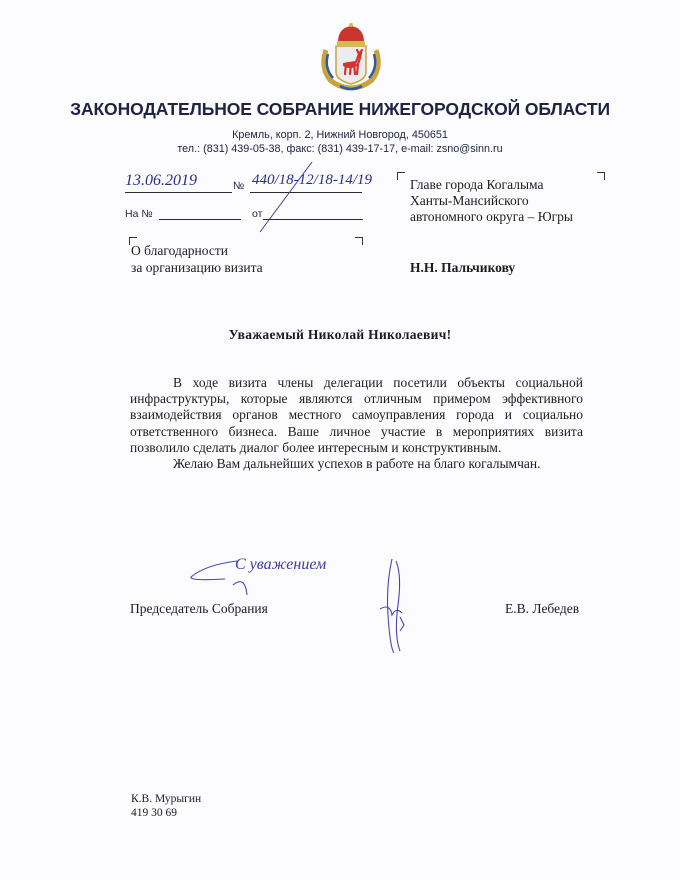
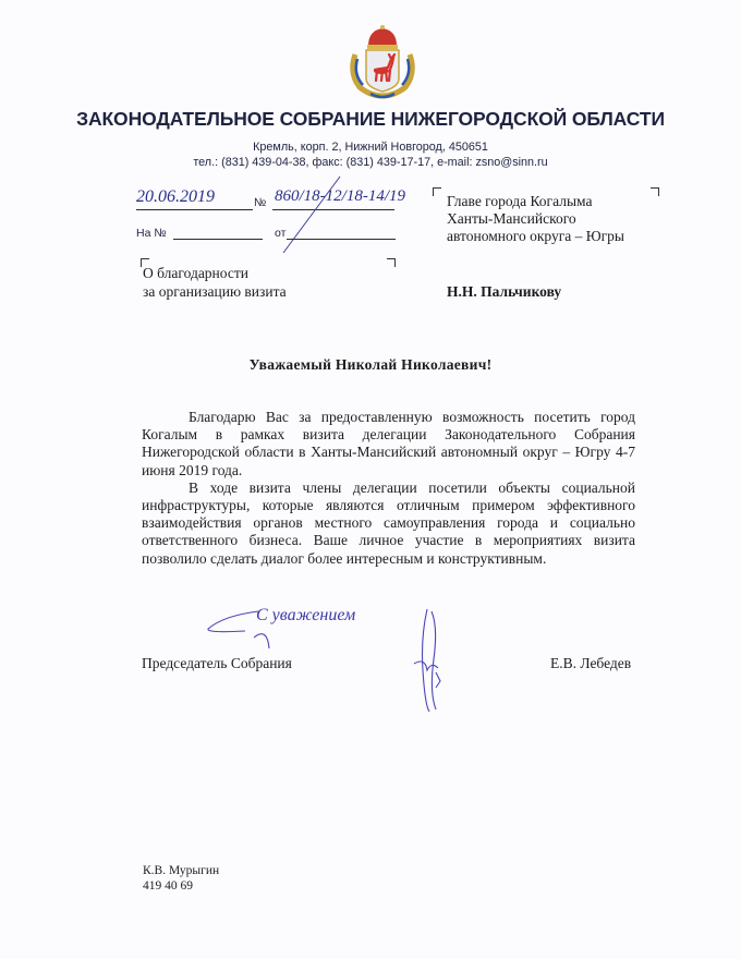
  ЗАКОНОДАТЕЛЬНОЕ СОБРАНИЕ НИЖЕГОРОДСКОЙ ОБЛАСТИ
  Кремль, корп. 2, Нижний Новгород, 450651
- тел.: (831) 439-05-38, факс: (831) 439-17-17, e-mail: zsno@sinn.ru
+ тел.: (831) 439-04-38, факс: (831) 439-17-17, e-mail: zsno@sinn.ru
- 13.06.2019
+ 20.06.2019
  №
- 440/18-12/18-14/19
+ 860/18-12/18-14/19
  На №
  от
  О благодарности
  за организацию визита
  Главе города Когалыма
  Ханты-Мансийского
  автономного округа – Югры
  Н.Н. Пальчикову
  Уважаемый Николай Николаевич!
+ Благодарю Вас за предоставленную возможность посетить город Когалым в рамках визита делегации Законодательного Собрания Нижегородской области в Ханты-Мансийский автономный округ – Югру 4-7 июня 2019 года.
  В ходе визита члены делегации посетили объекты социальной инфраструктуры, которые являются отличным примером эффективного взаимодействия органов местного самоуправления города и социально ответственного бизнеса. Ваше личное участие в мероприятиях визита позволило сделать диалог более интересным и конструктивным.
- Желаю Вам дальнейших успехов в работе на благо когалымчан.
  С уважением
  Председатель Собрания
  Е.В. Лебедев
  К.В. Мурыгин
- 419 30 69
+ 419 40 69
